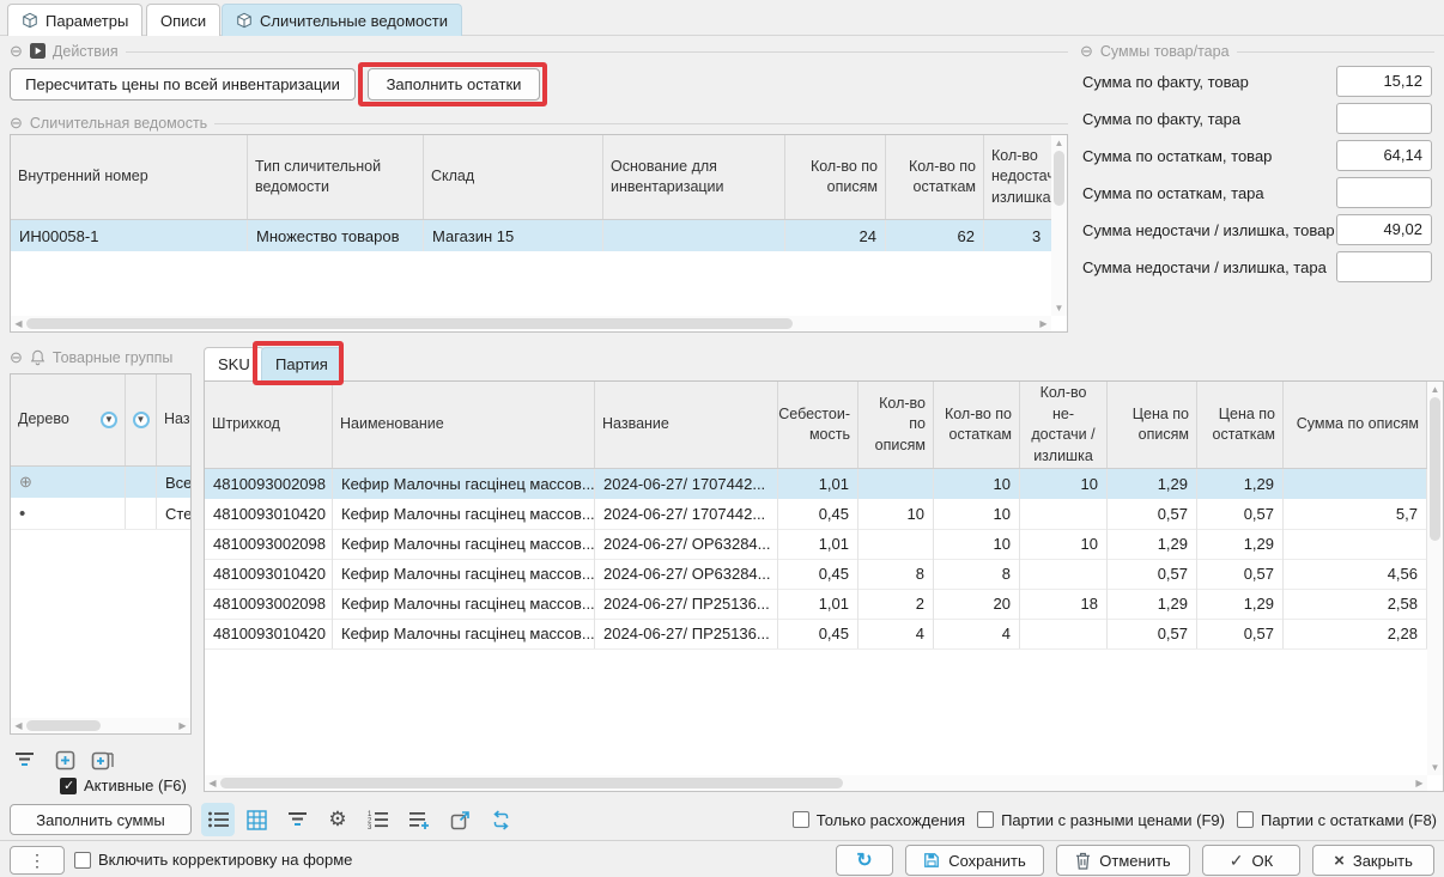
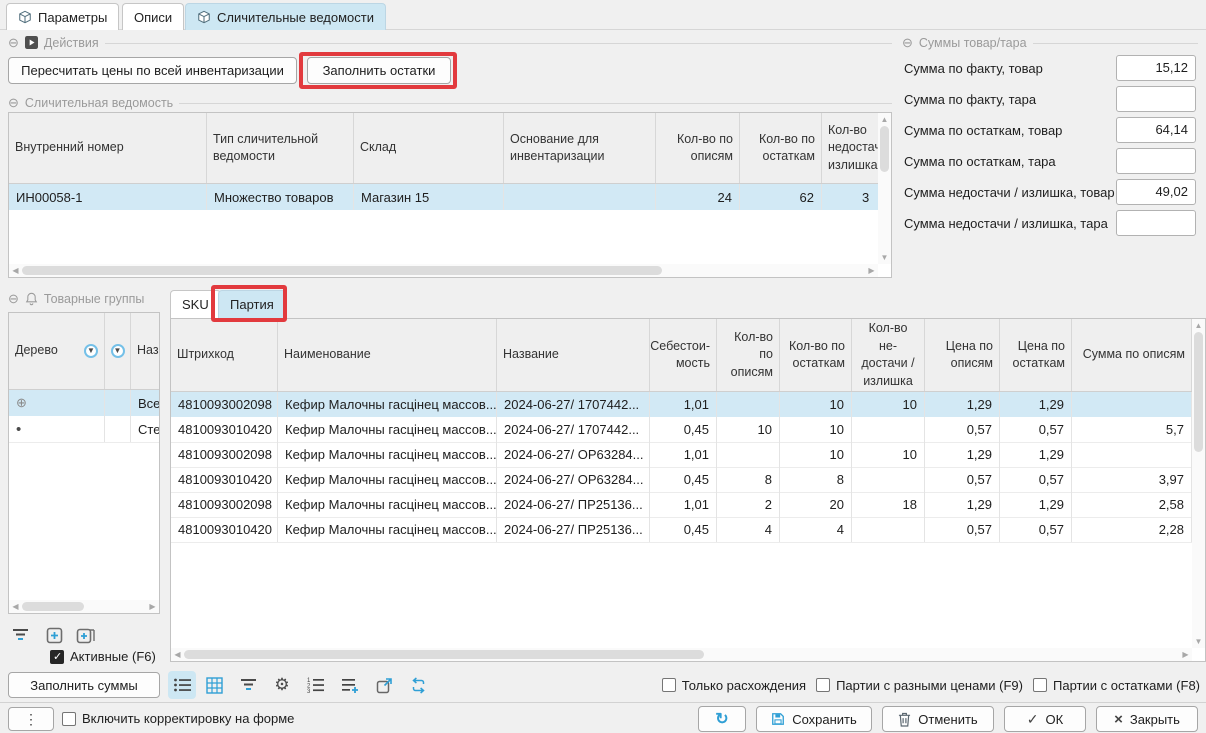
  Параметры
  Описи
  Сличительные ведомости
  ⊖
  Действия
  Пересчитать цены по всей инвентаризации
  Заполнить остатки
  ⊖
  Сличительная ведомость
  Внутренний номер
  Тип сличительной ведомости
  Склад
  Основание для инвентаризации
  Кол-во по описям
  Кол-во по остаткам
  Кол-во недоста излишка
  ИН00058-1
  Множество товаров
  Магазин 15
  24
  62
  3
  ▲
  ▼
  ◀
  ▶
  ⊖
  Суммы товар/тара
  Сумма по факту, товар
  15,12
  Сумма по факту, тара
  Сумма по остаткам, товар
  64,14
  Сумма по остаткам, тара
  Сумма недостачи / излишка, товар
  49,02
  Сумма недостачи / излишка, тара
  ⊖
  Товарные группы
  Дерево
  ▼
  ▼
  ⊕
  Все
  •
  ◀
  ▶
  Активные (F6)
  Заполнить суммы
  SKU
  Партия
  Штрихкод
  Наименование
  Название
  Себестои-мость
  Кол-во по описям
  Кол-во по остаткам
  Кол-во не-достачи / излишка
  Цена по описям
  Цена по остаткам
  Сумма по описям
  4810093002098
  Кефир Малочны гасцінец массов...
  2024-06-27/ 1707442...
  1,01
  10
  10
  1,29
  1,29
  4810093010420
  Кефир Малочны гасцінец массов...
  2024-06-27/ 1707442...
  0,45
  10
  10
  0,57
  0,57
  5,7
  4810093002098
  Кефир Малочны гасцінец массов...
  2024-06-27/ ОР63284...
  1,01
  10
  10
  1,29
  1,29
  4810093010420
  Кефир Малочны гасцінец массов...
  2024-06-27/ ОР63284...
  0,45
  8
  8
  0,57
  0,57
- 4,56
+ 3,97
  4810093002098
  Кефир Малочны гасцінец массов...
  2024-06-27/ ПР25136...
  1,01
  2
  20
  18
  1,29
  1,29
  2,58
  4810093010420
  Кефир Малочны гасцінец массов...
  2024-06-27/ ПР25136...
  0,45
  4
  4
  0,57
  0,57
  2,28
  ▲
  ▼
  ◀
  ▶
  ⚙
  Только расхождения
  Партии с разными ценами (F9)
  Партии с остатками (F8)
  ⋮
  Включить корректировку на форме
  ↻
  Сохранить
  Отменить
  ✓
  ОК
  ×
  Закрыть
